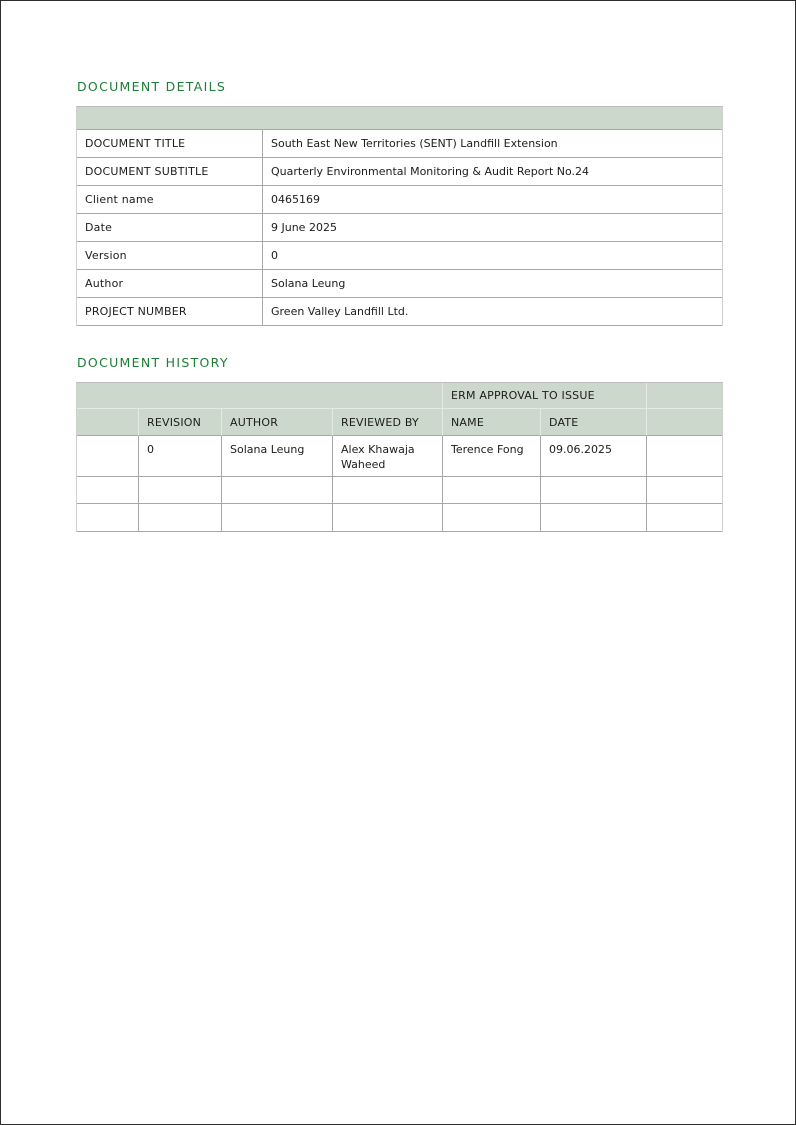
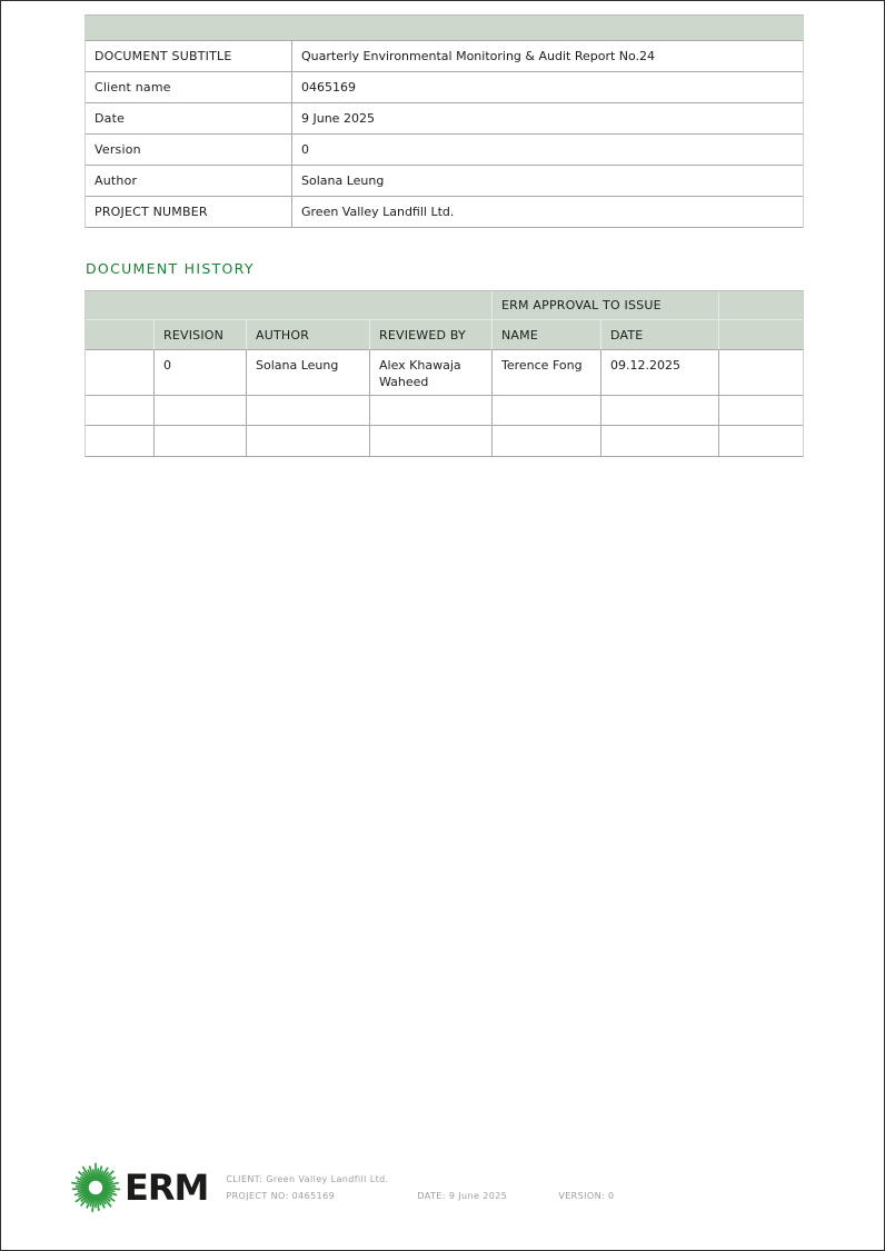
- DOCUMENT DETAILS
- DOCUMENT TITLE	South East New Territories (SENT) Landfill Extension
  DOCUMENT SUBTITLE	Quarterly Environmental Monitoring & Audit Report No.24
  Client name	0465169
  Date	9 June 2025
  Version	0
  Author	Solana Leung
  PROJECT NUMBER	Green Valley Landfill Ltd.
  DOCUMENT HISTORY
  	ERM APPROVAL TO ISSUE
  	REVISION	AUTHOR	REVIEWED BY	NAME	DATE
- 	0	Solana Leung	Alex Khawaja Waheed	Terence Fong	09.06.2025
+ 	0	Solana Leung	Alex Khawaja Waheed	Terence Fong	09.12.2025
+ ERM
+ CLIENT: Green Valley Landfill Ltd.
+ PROJECT NO: 0465169
+ DATE: 9 June 2025
+ VERSION: 0
